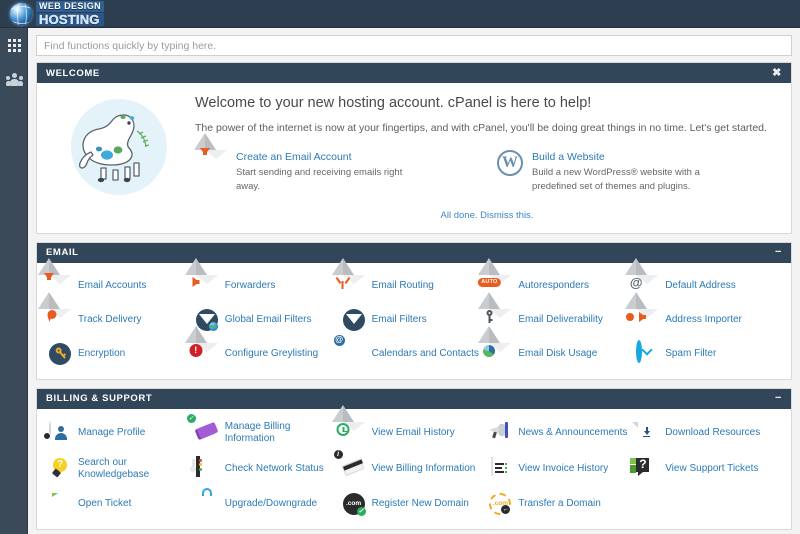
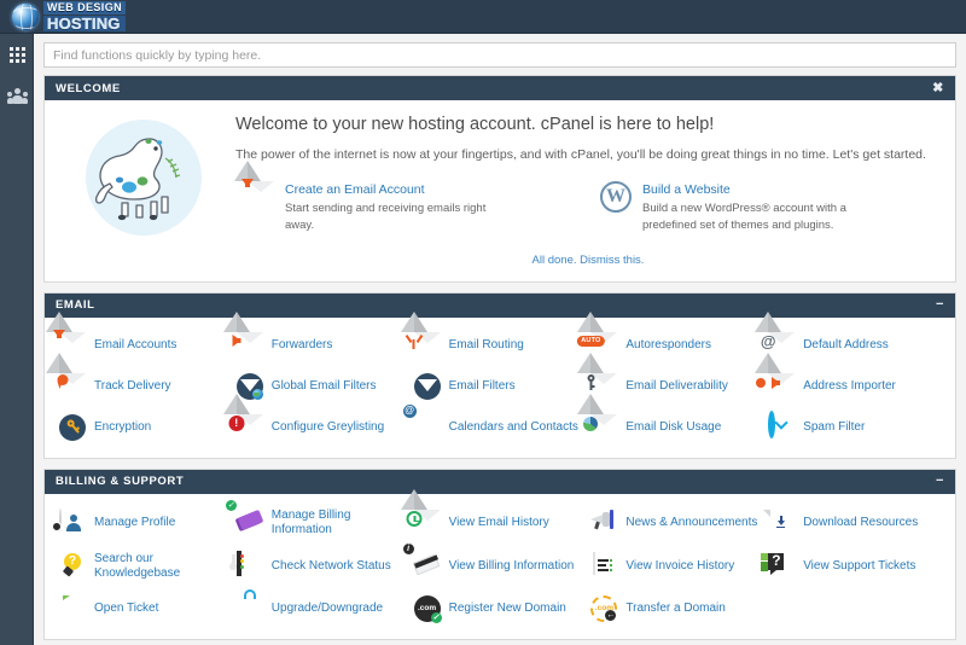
  WEB DESIGN
  HOSTING
  Find functions quickly by typing here.
  WELCOME
  ✖
  Welcome to your new hosting account. cPanel is here to help!
  The power of the internet is now at your fingertips, and with cPanel, you'll be doing great things in no time. Let's get started.
  Create an Email Account
  Start sending and receiving emails right away.
  W
  Build a Website
- Build a new WordPress® website with a predefined set of themes and plugins.
+ Build a new WordPress® account with a predefined set of themes and plugins.
  All done. Dismiss this.
  EMAIL
  −
  Email Accounts
  Forwarders
  Email Routing
  Autoresponders
  @
  Default Address
  Track Delivery
  Global Email Filters
  Email Filters
  Email Deliverability
  Address Importer
  Encryption
  !
  Configure Greylisting
  @
  Calendars and Contacts
  Email Disk Usage
  Spam Filter
  BILLING & SUPPORT
  −
  Manage Profile
  Manage Billing Information
  View Email History
  News & Announcements
  Download Resources
  ?
  Search our Knowledgebase
  Check Network Status
  View Billing Information
  View Invoice History
  ?
  View Support Tickets
  Open Ticket
  Upgrade/Downgrade
  Register New Domain
  Transfer a Domain
